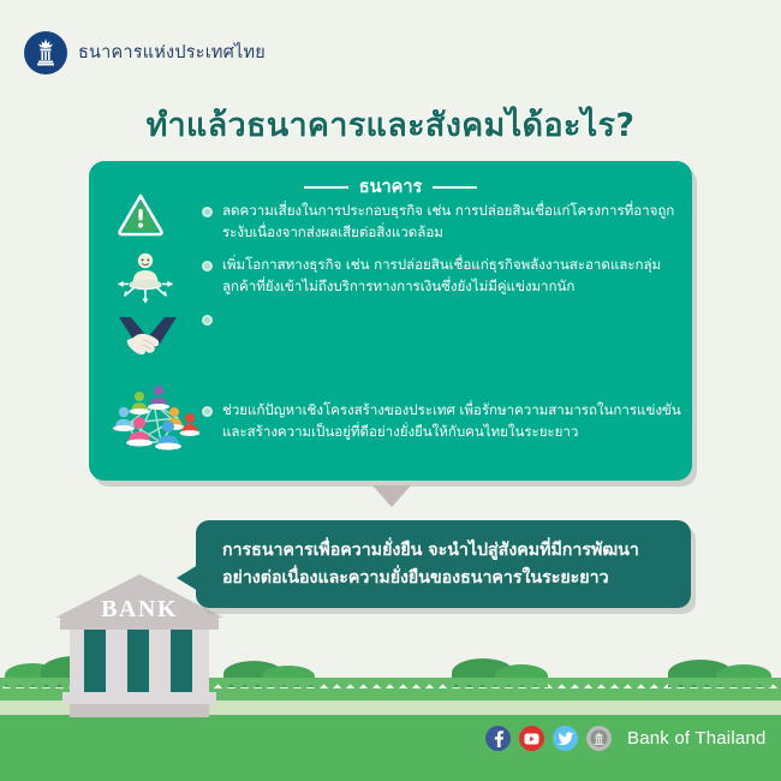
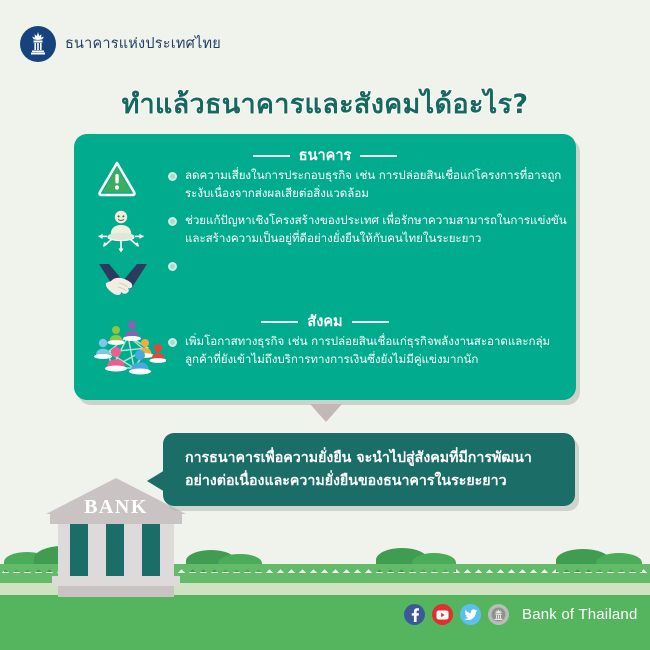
  ธนาคารแห่งประเทศไทย
  ทำแล้วธนาคารและสังคมได้อะไร?
  ธนาคาร
  ลดความเสี่ยงในการประกอบธุรกิจ เช่น การปล่อยสินเชื่อแก่โครงการที่อาจถูกระงับเนื่องจากส่งผลเสียต่อสิ่งแวดล้อม
- เพิ่มโอกาสทางธุรกิจ เช่น การปล่อยสินเชื่อแก่ธุรกิจพลังงานสะอาดและกลุ่มลูกค้าที่ยังเข้าไม่ถึงบริการทางการเงินซึ่งยังไม่มีคู่แข่งมากนัก
+ ช่วยแก้ปัญหาเชิงโครงสร้างของประเทศ เพื่อรักษาความสามารถในการแข่งขันและสร้างความเป็นอยู่ที่ดีอย่างยั่งยืนให้กับคนไทยในระยะยาว
+ สังคม
- ช่วยแก้ปัญหาเชิงโครงสร้างของประเทศ เพื่อรักษาความสามารถในการแข่งขันและสร้างความเป็นอยู่ที่ดีอย่างยั่งยืนให้กับคนไทยในระยะยาว
+ เพิ่มโอกาสทางธุรกิจ เช่น การปล่อยสินเชื่อแก่ธุรกิจพลังงานสะอาดและกลุ่มลูกค้าที่ยังเข้าไม่ถึงบริการทางการเงินซึ่งยังไม่มีคู่แข่งมากนัก
  BANK
  การธนาคารเพื่อความยั่งยืน จะนำไปสู่สังคมที่มีการพัฒนาอย่างต่อเนื่องและความยั่งยืนของธนาคารในระยะยาว
  Bank of Thailand
